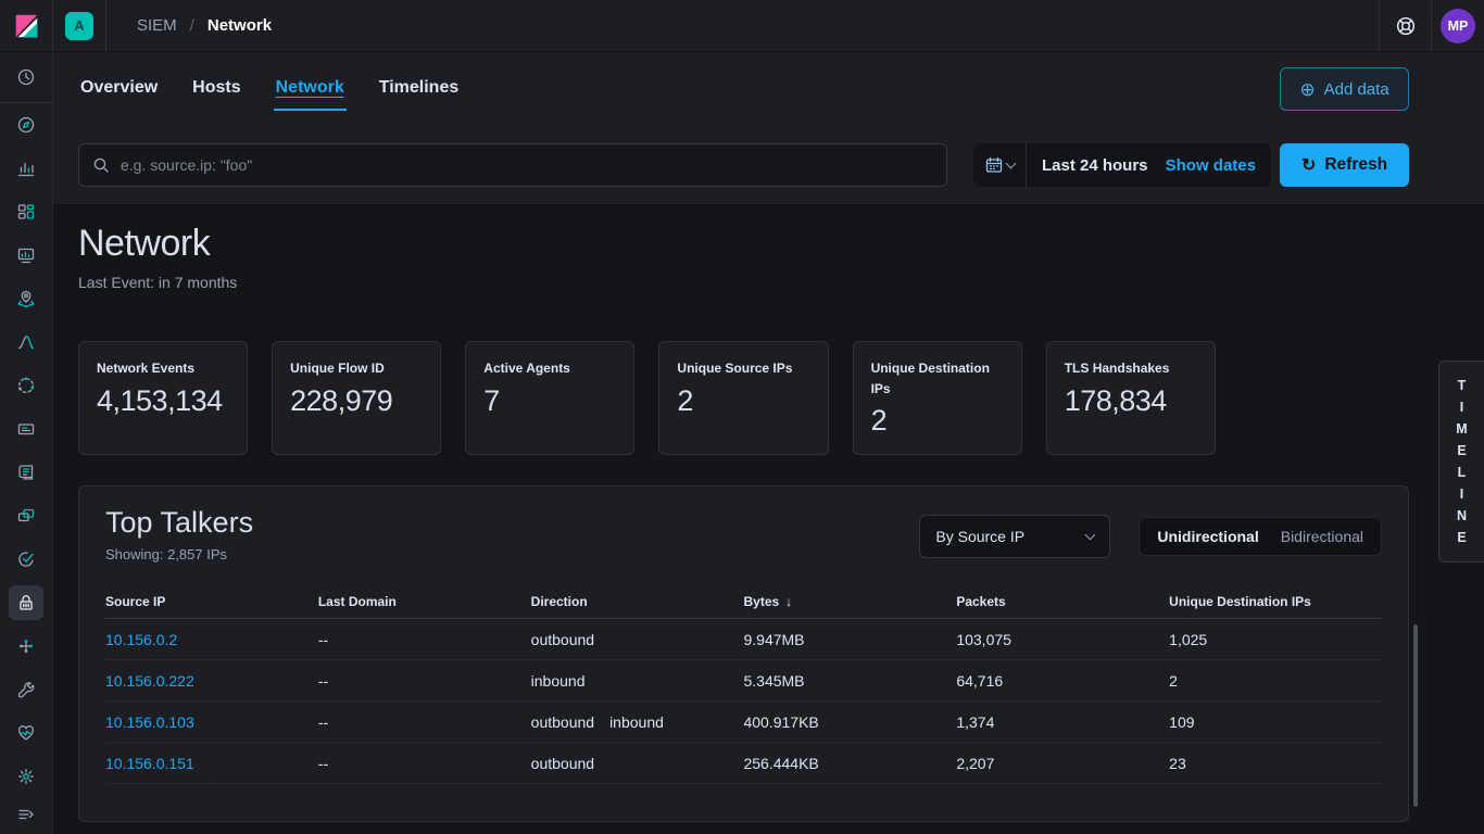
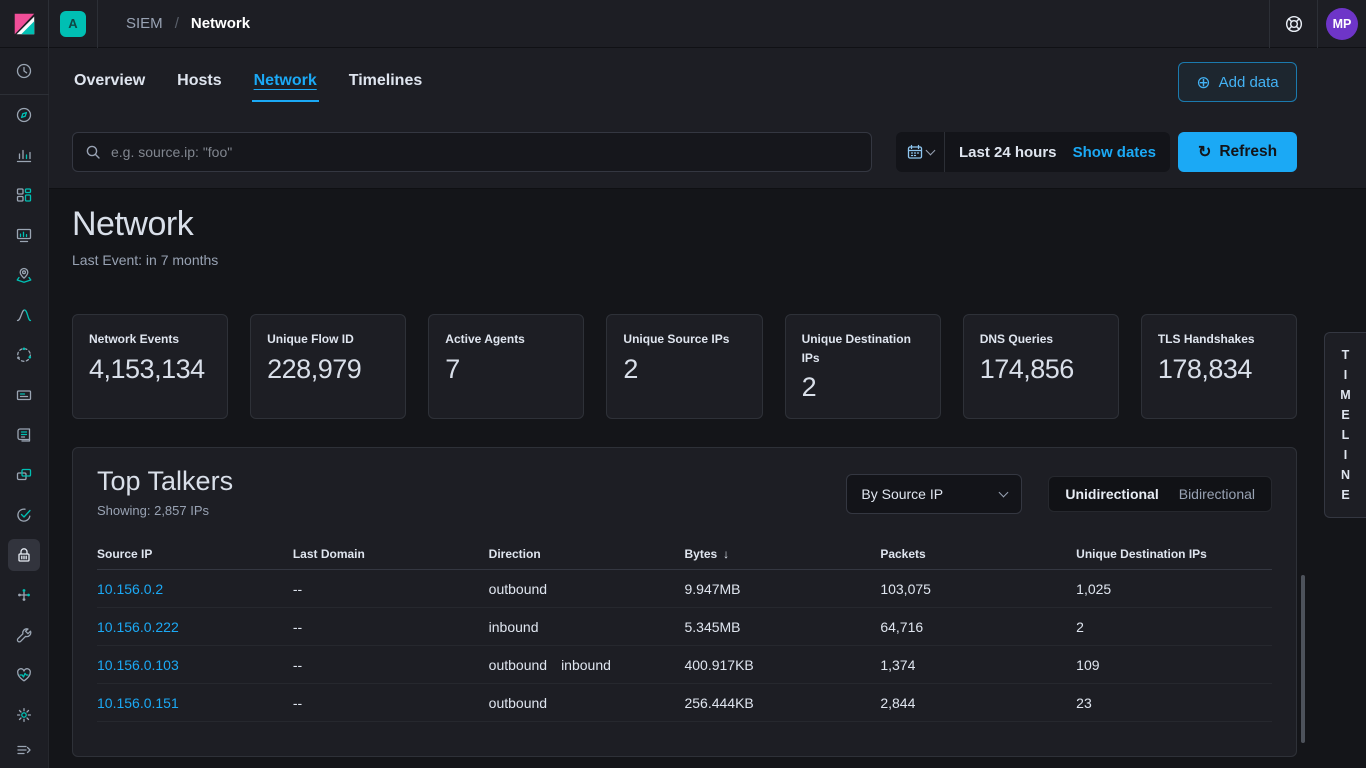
  A
  SIEM
  /
  Network
  MP
  Overview
  Hosts
  Network
  Timelines
  ⊕
  Add data
  e.g. source.ip: "foo"
  Last 24 hours
  Show dates
  ↻
  Refresh
  Network
  Last Event: in 7 months
  Network Events
  4,153,134
  Unique Flow ID
  228,979
  Active Agents
  7
  Unique Source IPs
  2
  Unique Destination IPs
  2
+ DNS Queries
+ 174,856
  TLS Handshakes
  178,834
  Top Talkers
  Showing: 2,857 IPs
  By Source IP
  Unidirectional
  Bidirectional
  Source IP
  Last Domain
  Direction
  Bytes ↓
  Packets
  Unique Destination IPs
  10.156.0.2
  --
  outbound
  9.947MB
  103,075
  1,025
  10.156.0.222
  --
  inbound
  5.345MB
  64,716
  2
  10.156.0.103
  --
  outbound inbound
  400.917KB
  1,374
  109
  10.156.0.151
  --
  outbound
  256.444KB
- 2,207
+ 2,844
  23
  T
  I
  M
  E
  L
  I
  N
  E
